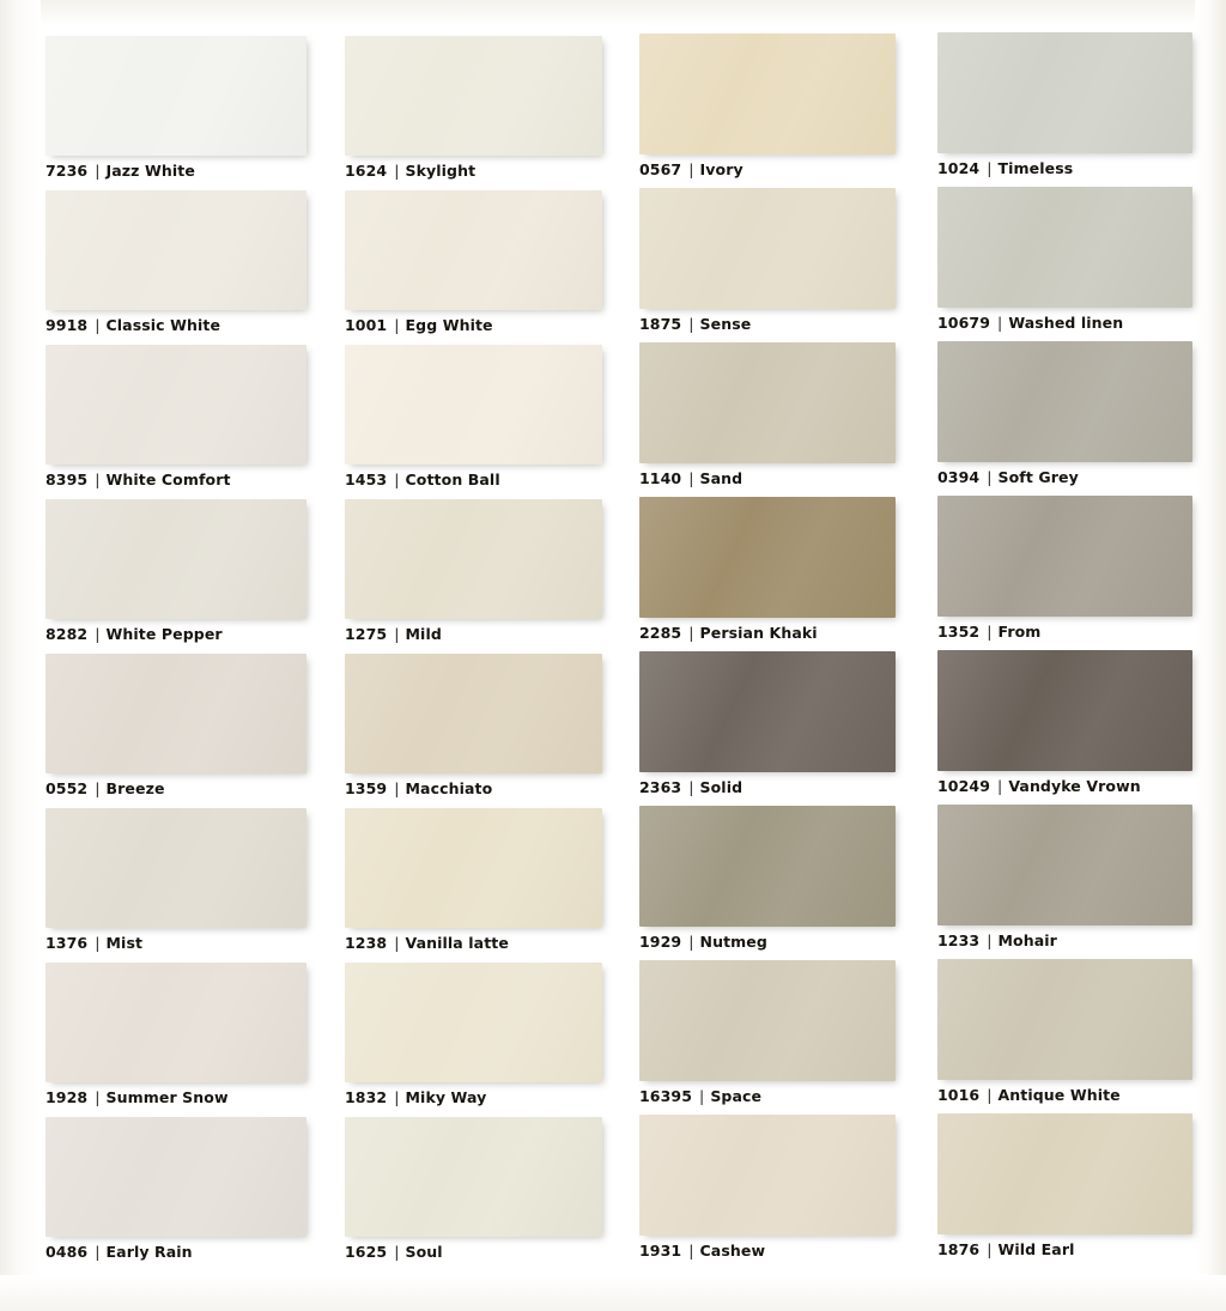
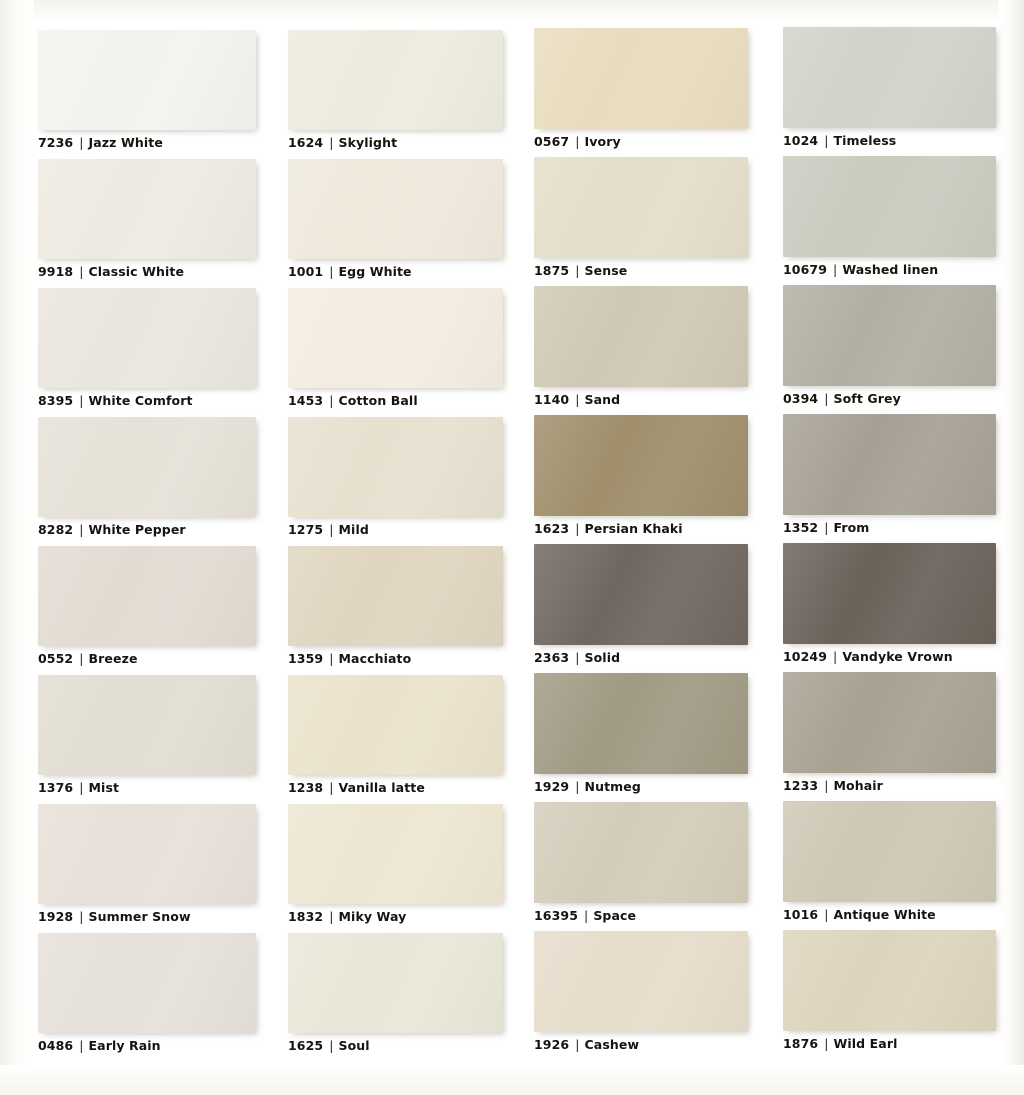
  7236 | Jazz White
  9918 | Classic White
  8395 | White Comfort
  8282 | White Pepper
  0552 | Breeze
  1376 | Mist
  1928 | Summer Snow
  0486 | Early Rain
  1624 | Skylight
  1001 | Egg White
  1453 | Cotton Ball
  1275 | Mild
  1359 | Macchiato
  1238 | Vanilla latte
  1832 | Miky Way
  1625 | Soul
  0567 | Ivory
  1875 | Sense
  1140 | Sand
- 2285 | Persian Khaki
+ 1623 | Persian Khaki
  2363 | Solid
  1929 | Nutmeg
  16395 | Space
- 1931 | Cashew
+ 1926 | Cashew
  1024 | Timeless
  10679 | Washed linen
  0394 | Soft Grey
  1352 | From
  10249 | Vandyke Vrown
  1233 | Mohair
  1016 | Antique White
  1876 | Wild Earl
